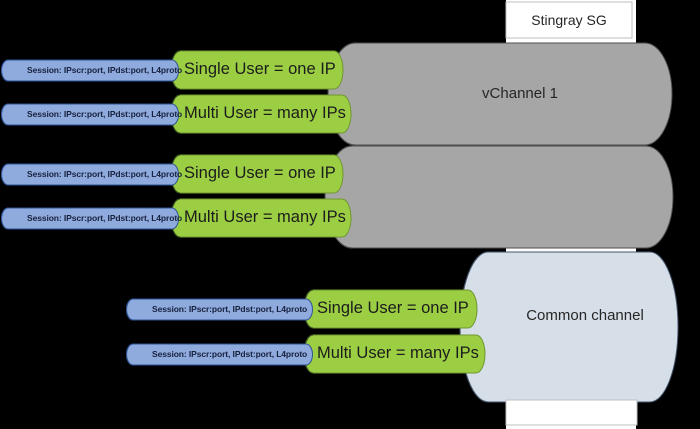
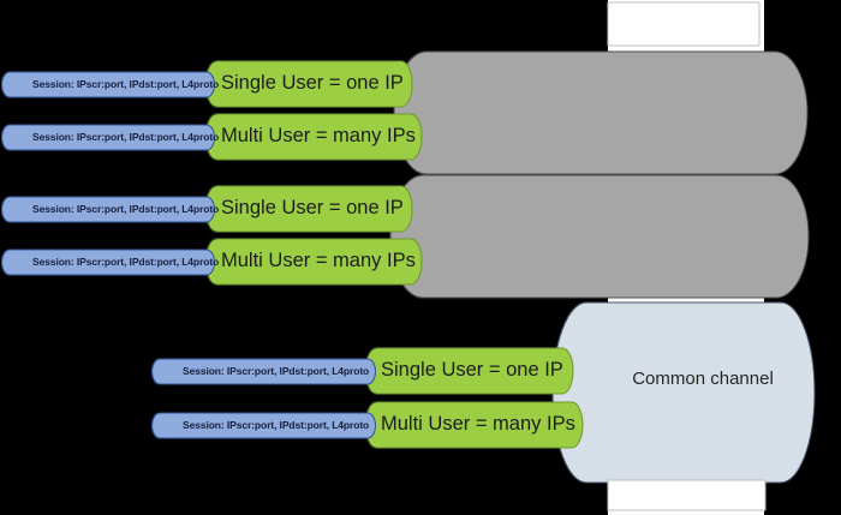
- Stingray SG
- vChannel 1
  Common channel
  Single User = one IP
  Multi User = many IPs
  Single User = one IP
  Multi User = many IPs
  Single User = one IP
  Multi User = many IPs
  Session: IPscr:port, IPdst:port, L4proto
  Session: IPscr:port, IPdst:port, L4proto
  Session: IPscr:port, IPdst:port, L4proto
  Session: IPscr:port, IPdst:port, L4proto
  Session: IPscr:port, IPdst:port, L4proto
  Session: IPscr:port, IPdst:port, L4proto
